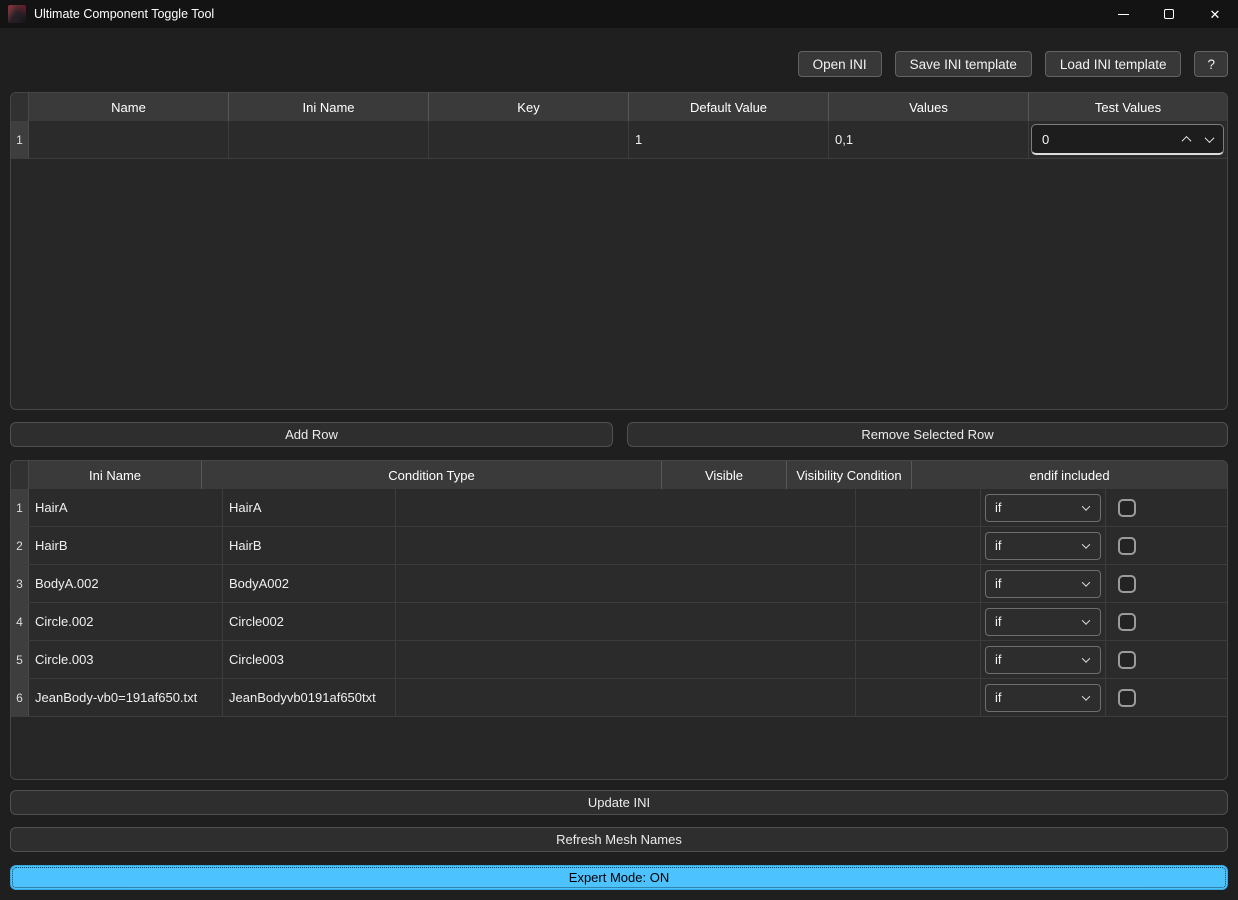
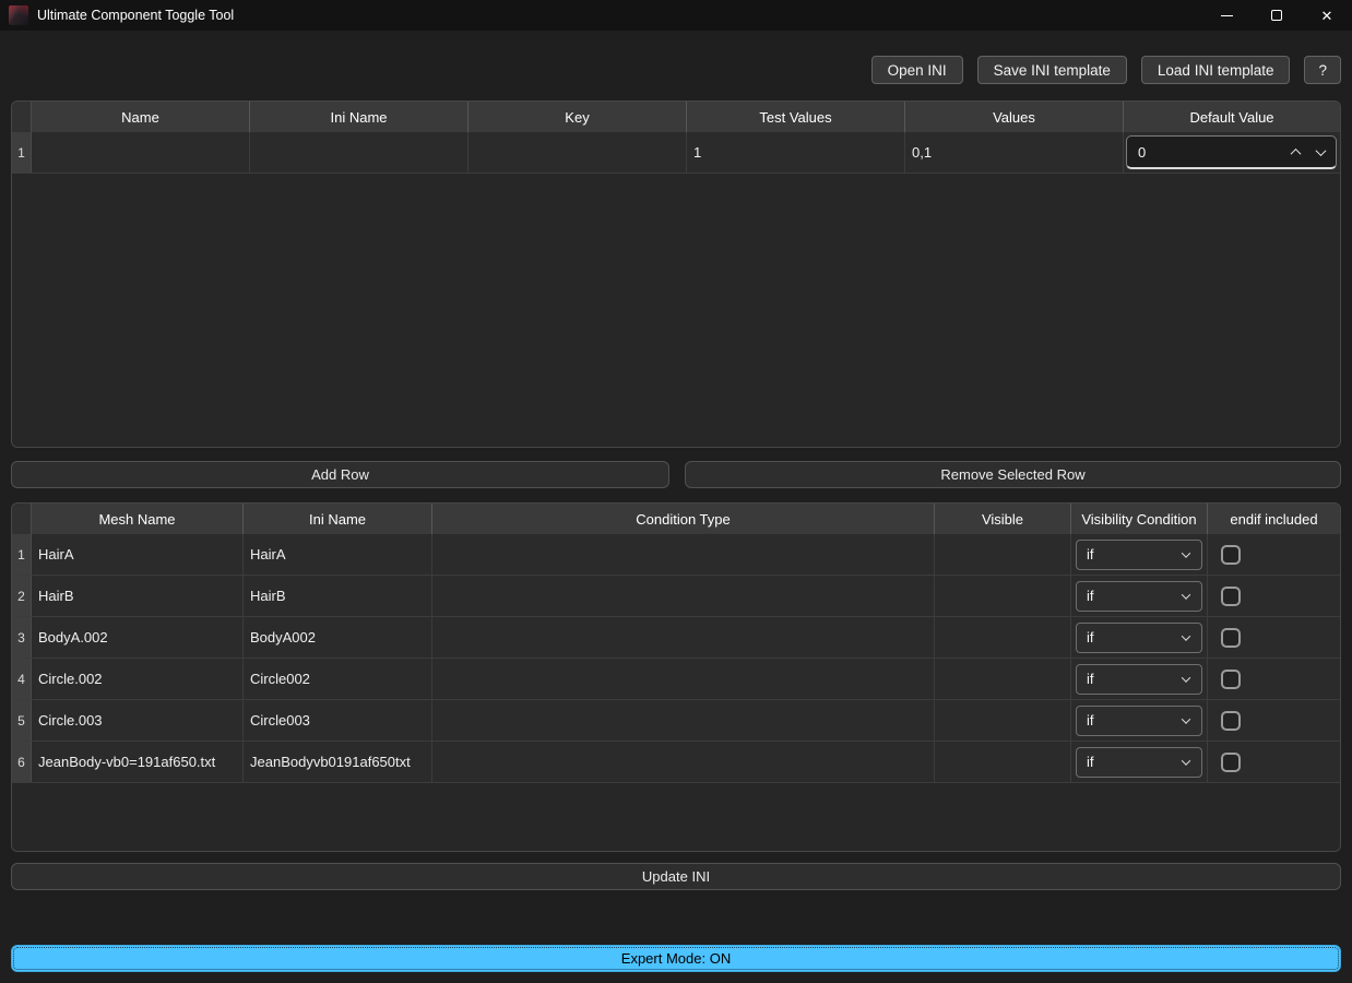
  Ultimate Component Toggle Tool
  ✕
  Open INI
  Save INI template
  Load INI template
  ?
  Name
  Ini Name
  Key
- Default Value
+ Test Values
  Values
- Test Values
+ Default Value
  1
  1
  0,1
  0
  Add Row
  Remove Selected Row
+ Mesh Name
  Ini Name
  Condition Type
  Visible
  Visibility Condition
  endif included
  1
  HairA
  HairA
  if
  2
  HairB
  HairB
  if
  3
  BodyA.002
  BodyA002
  if
  4
  Circle.002
  Circle002
  if
  5
  Circle.003
  Circle003
  if
  6
  JeanBody-vb0=191af650.txt
  JeanBodyvb0191af650txt
  if
  Update INI
- Refresh Mesh Names
  Expert Mode: ON
